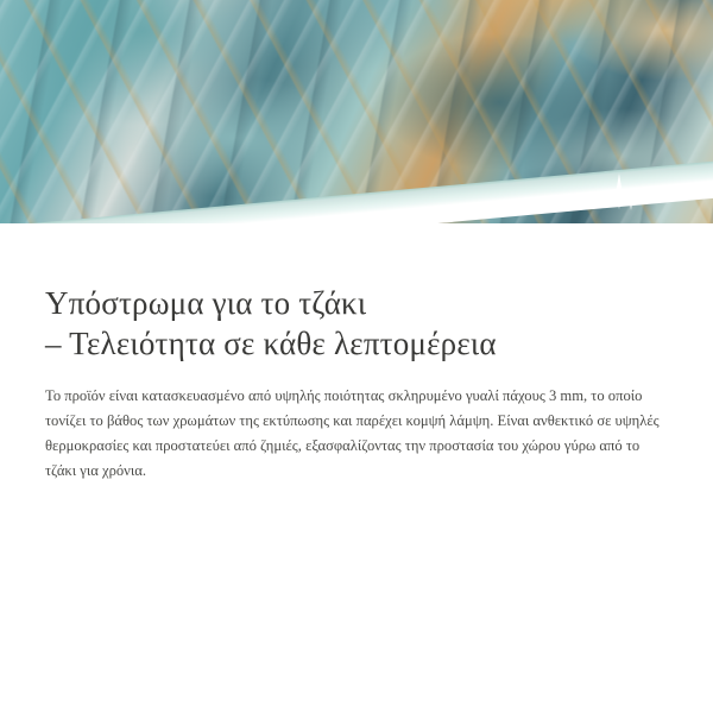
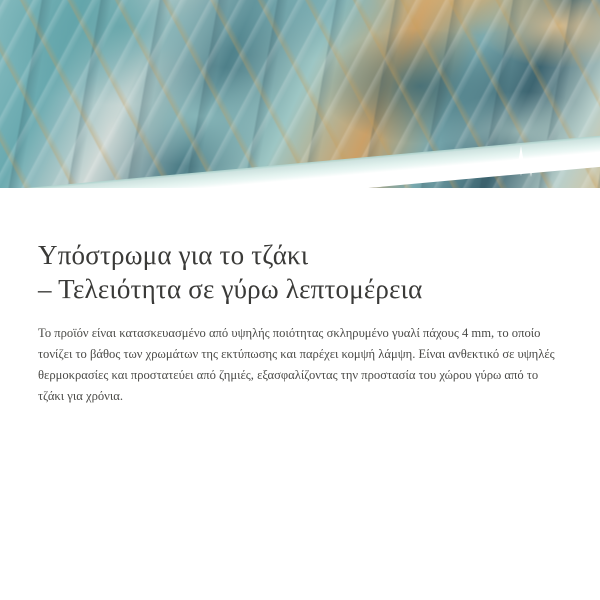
  Υπόστρωμα για το τζάκι
- – Τελειότητα σε κάθε λεπτομέρεια
+ – Τελειότητα σε γύρω λεπτομέρεια
- Το προϊόν είναι κατασκευασμένο από υψηλής ποιότητας σκληρυμένο γυαλί πάχους 3 mm, το οποίο τονίζει το βάθος των χρωμάτων της εκτύπωσης και παρέχει κομψή λάμψη. Είναι ανθεκτικό σε υψηλές θερμοκρασίες και προστατεύει από ζημιές, εξασφαλίζοντας την προστασία του χώρου γύρω από το τζάκι για χρόνια.
+ Το προϊόν είναι κατασκευασμένο από υψηλής ποιότητας σκληρυμένο γυαλί πάχους 4 mm, το οποίο τονίζει το βάθος των χρωμάτων της εκτύπωσης και παρέχει κομψή λάμψη. Είναι ανθεκτικό σε υψηλές θερμοκρασίες και προστατεύει από ζημιές, εξασφαλίζοντας την προστασία του χώρου γύρω από το τζάκι για χρόνια.
